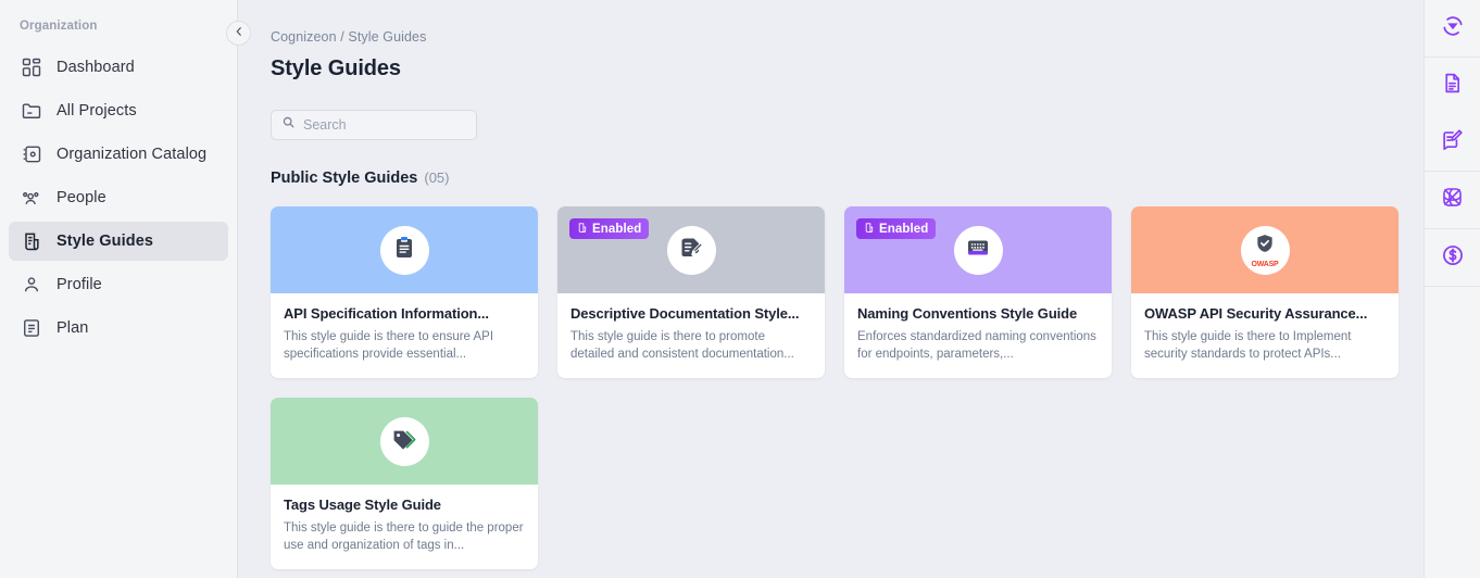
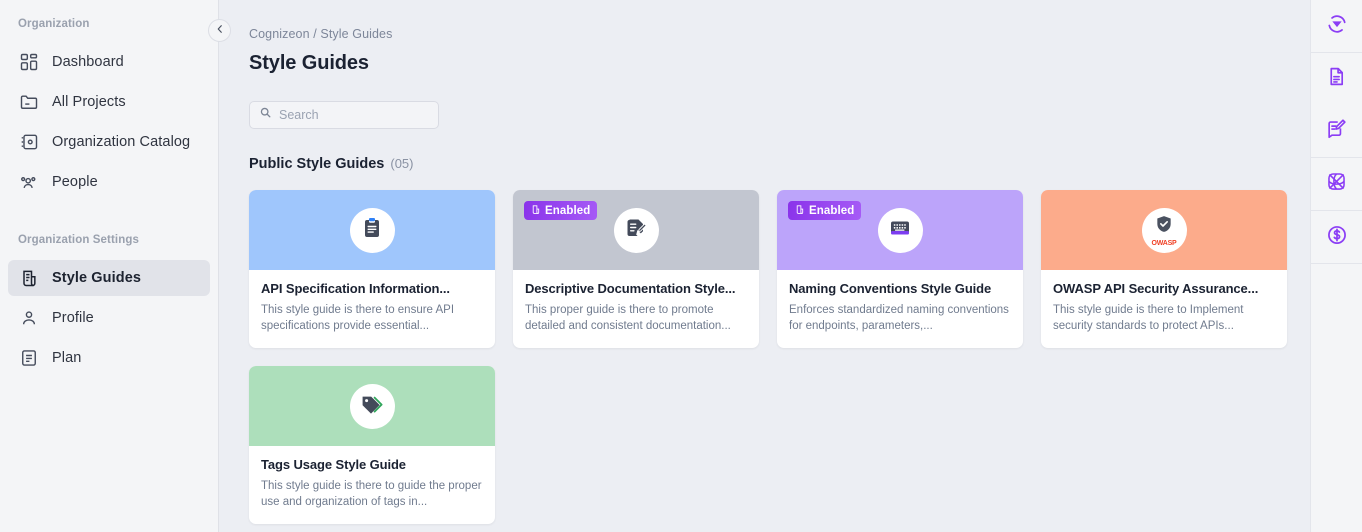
  Organization
  Dashboard
  All Projects
  Organization Catalog
  People
+ Organization Settings
  Style Guides
  Profile
  Plan
  Cognizeon / Style Guides
  Style Guides
  Search
  Public Style Guides
  (05)
  API Specification Information...
  This style guide is there to ensure API specifications provide essential...
  Enabled
  Descriptive Documentation Style...
- This style guide is there to promote detailed and consistent documentation...
+ This proper guide is there to promote detailed and consistent documentation...
  Enabled
  Naming Conventions Style Guide
  Enforces standardized naming conventions for endpoints, parameters,...
  OWASP API Security Assurance...
  This style guide is there to Implement security standards to protect APIs...
  Tags Usage Style Guide
  This style guide is there to guide the proper use and organization of tags in...
